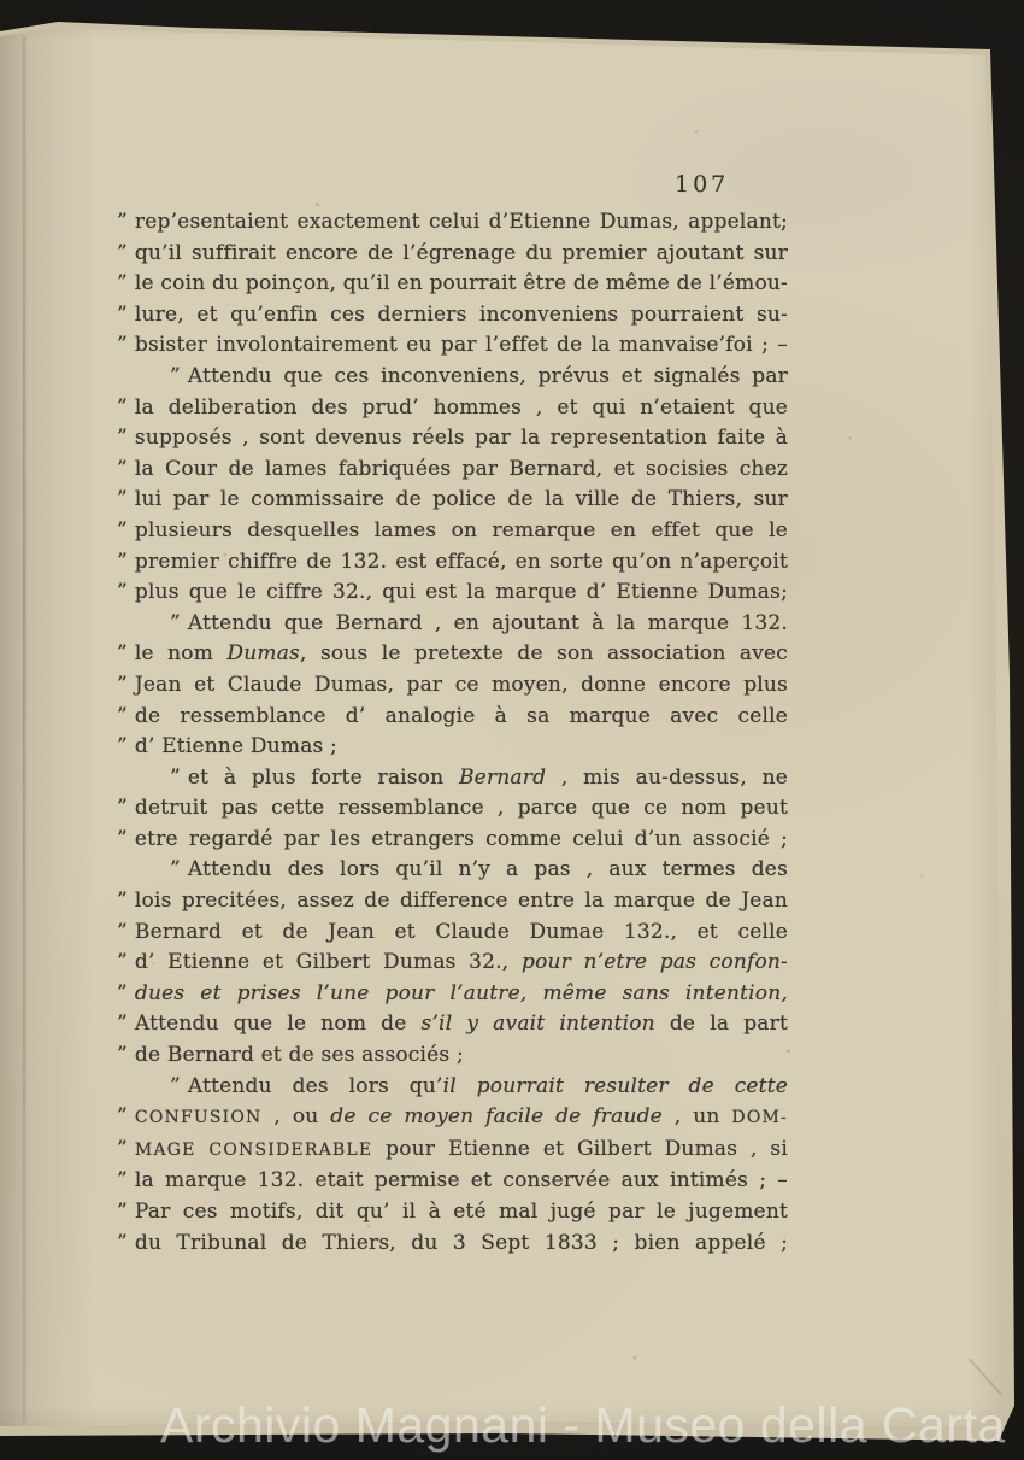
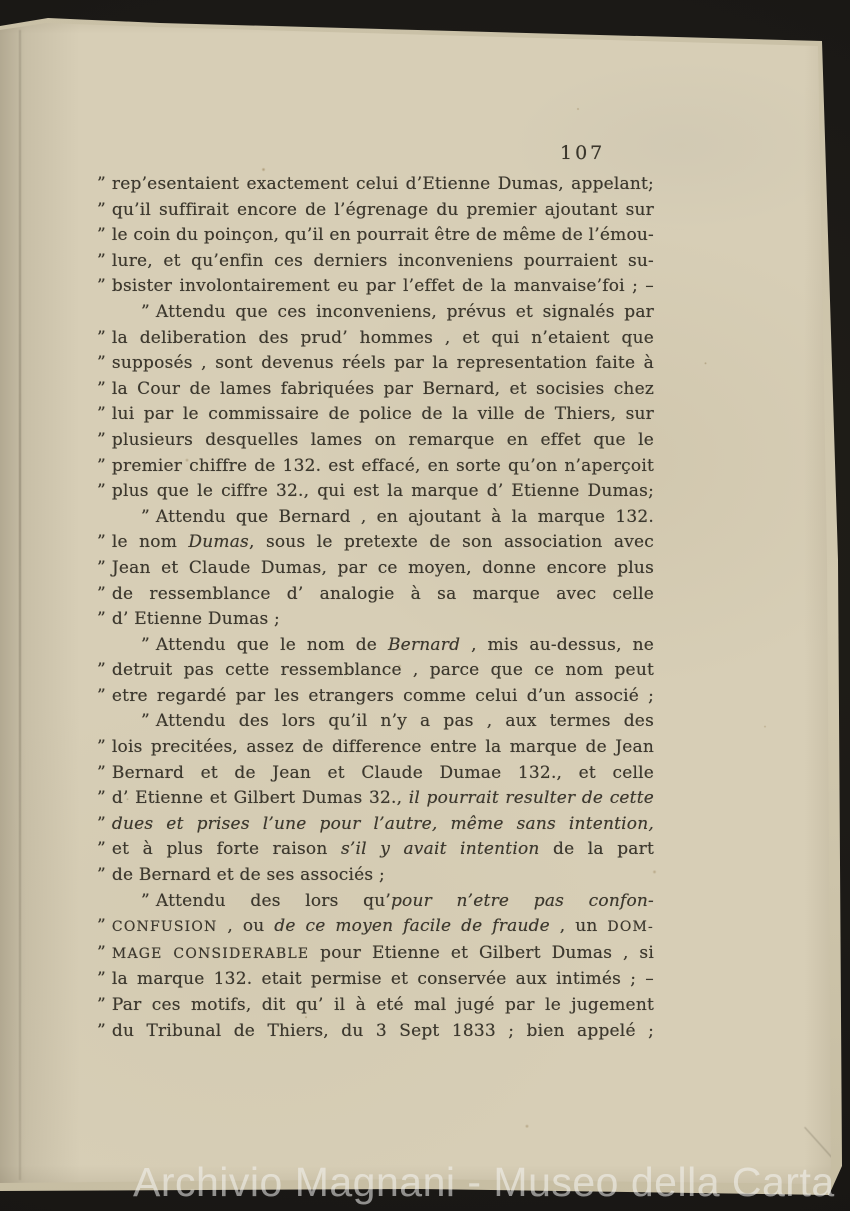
  107
  ” rep’esentaient exactement celui d’Etienne Dumas, appelant;
  ” qu’il suffirait encore de l’égrenage du premier ajoutant sur
  ” le coin du poinçon, qu’il en pourrait être de même de l’émou-
  ” lure, et qu’enfin ces derniers inconveniens pourraient su-
  ” bsister involontairement eu par l’effet de la manvaise’foi ; –
  ” Attendu que ces inconveniens, prévus et signalés par
  ” la deliberation des prud’ hommes , et qui n’etaient que
  ” supposés , sont devenus réels par la representation faite à
  ” la Cour de lames fabriquées par Bernard, et socisies chez
  ” lui par le commissaire de police de la ville de Thiers, sur
  ” plusieurs desquelles lames on remarque en effet que le
  ” premier chiffre de 132. est effacé, en sorte qu’on n’aperçoit
  ” plus que le ciffre 32., qui est la marque d’ Etienne Dumas;
  ” Attendu que Bernard , en ajoutant à la marque 132.
  ” le nom Dumas , sous le pretexte de son association avec
  ” Jean et Claude Dumas, par ce moyen, donne encore plus
  ” de ressemblance d’ analogie à sa marque avec celle
  ” d’ Etienne Dumas ;
- ” et à plus forte raison Bernard , mis au-dessus, ne
+ ” Attendu que le nom de Bernard , mis au-dessus, ne
  ” detruit pas cette ressemblance , parce que ce nom peut
  ” etre regardé par les etrangers comme celui d’un associé ;
  ” Attendu des lors qu’il n’y a pas , aux termes des
  ” lois precitées, assez de difference entre la marque de Jean
  ” Bernard et de Jean et Claude Dumae 132., et celle
- ” d’ Etienne et Gilbert Dumas 32., pour n’etre pas confon-
+ ” d’ Etienne et Gilbert Dumas 32., il pourrait resulter de cette
  ” dues et prises l’une pour l’autre, même sans intention,
- ” Attendu que le nom de s’il y avait intention de la part
+ ” et à plus forte raison s’il y avait intention de la part
  ” de Bernard et de ses associés ;
- ” Attendu des lors qu’ il pourrait resulter de cette
+ ” Attendu des lors qu’ pour n’etre pas confon-
  ” CONFUSION , ou de ce moyen facile de fraude , un DOM-
  ” MAGE CONSIDERABLE pour Etienne et Gilbert Dumas , si
  ” la marque 132. etait permise et conservée aux intimés ; –
  ” Par ces motifs, dit qu’ il à eté mal jugé par le jugement
  ” du Tribunal de Thiers, du 3 Sept 1833 ; bien appelé ;
  Archivio Magnani - Museo della Carta
